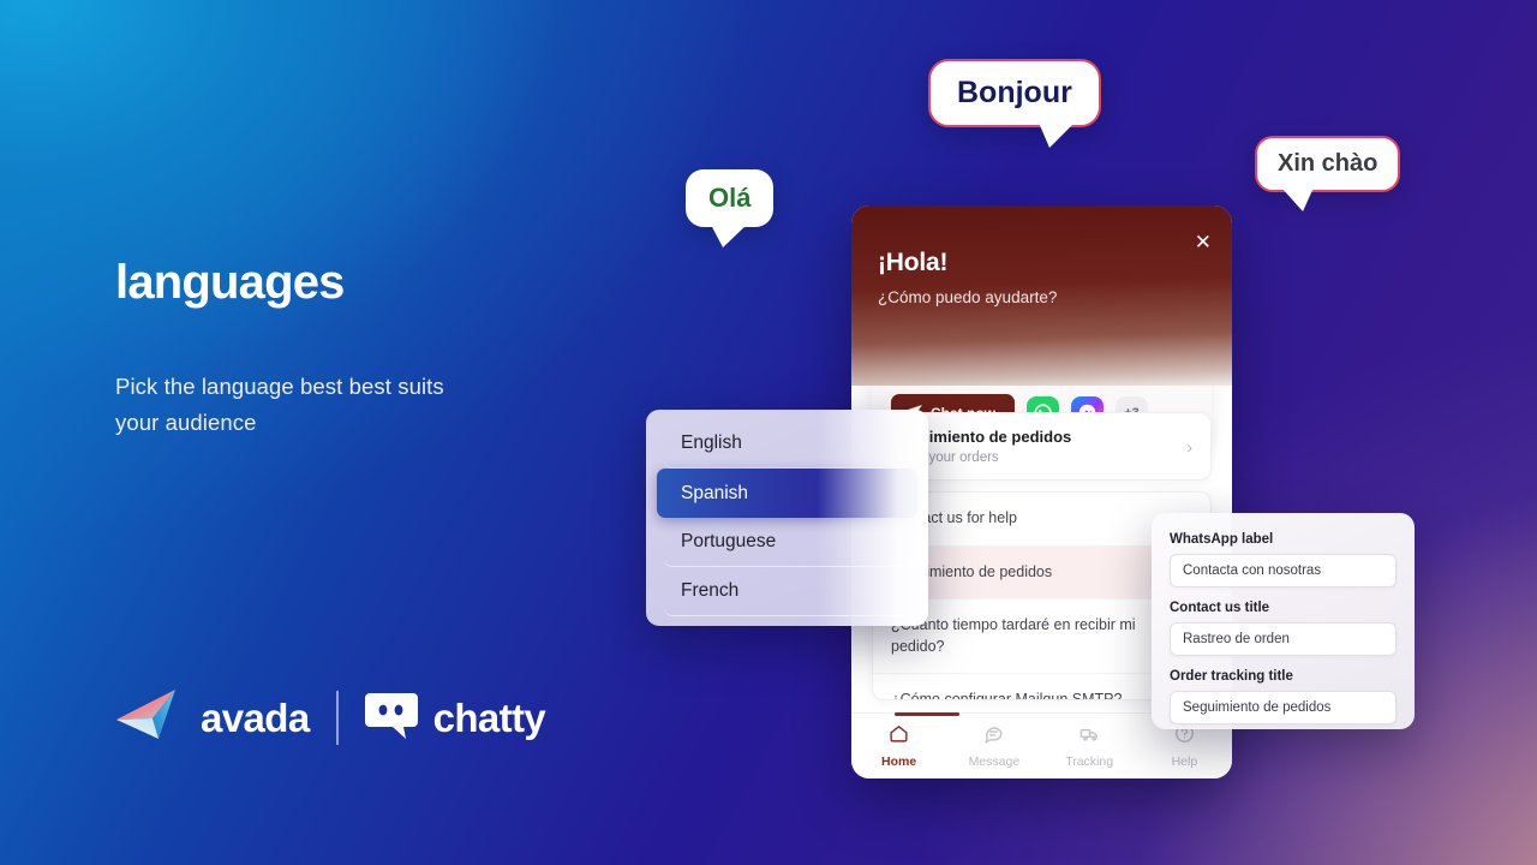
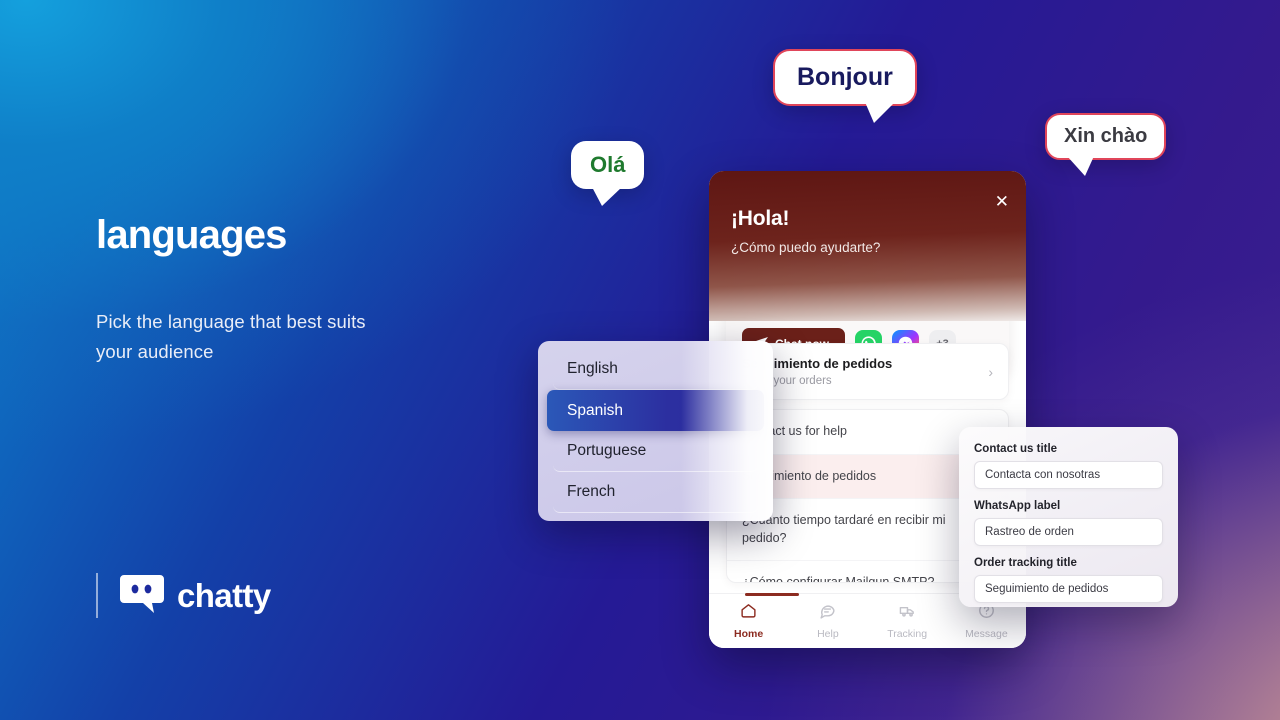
  languages
- Pick the language best best suits
+ Pick the language that best suits
  your audience
- avada
  chatty
  Olá
  Bonjour
  Xin chào
  ✕
  ¡Hola!
  ¿Cómo puedo ayudarte?
  imiento de pedidos
  ›
  miento de pedidos
  ánto tiempo tardaré en recibir mi pedido?
  ¿Cómo configurar Mailgun SMTP?
  Home
- Message
+ Help
  Tracking
- Help
+ Message
  English
  Spanish
  Portuguese
  French
- WhatsApp label
+ Contact us title
  Contacta con nosotras
- Contact us title
+ WhatsApp label
  Rastreo de orden
  Order tracking title
  Seguimiento de pedidos
